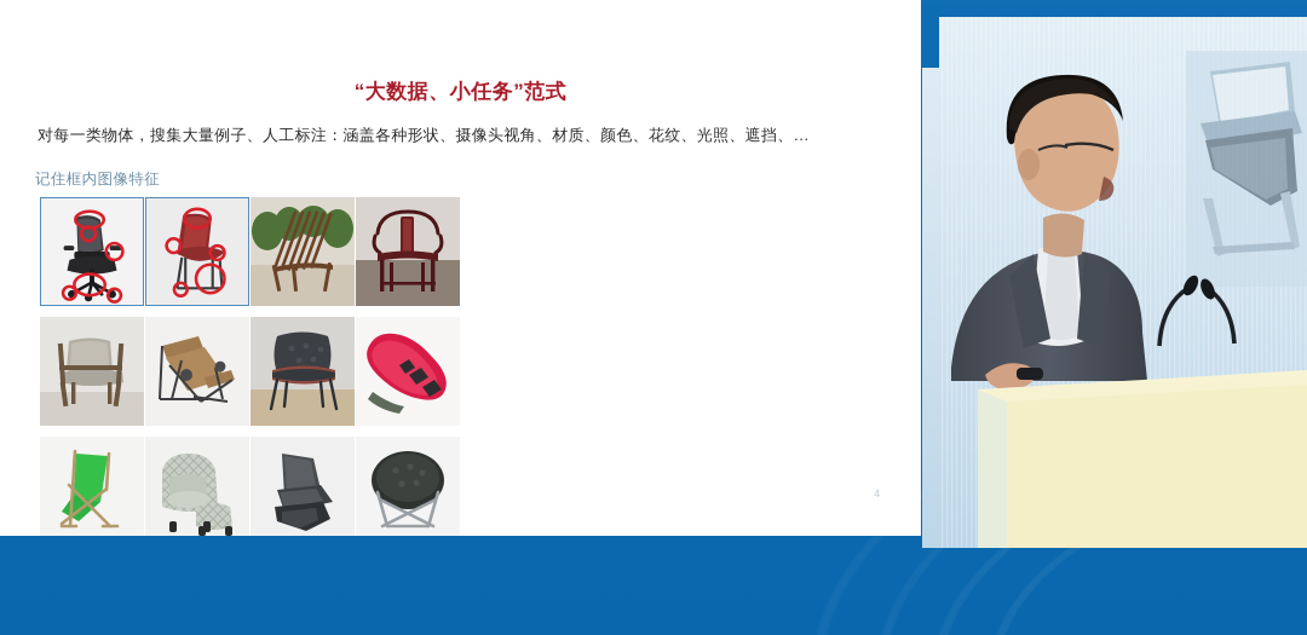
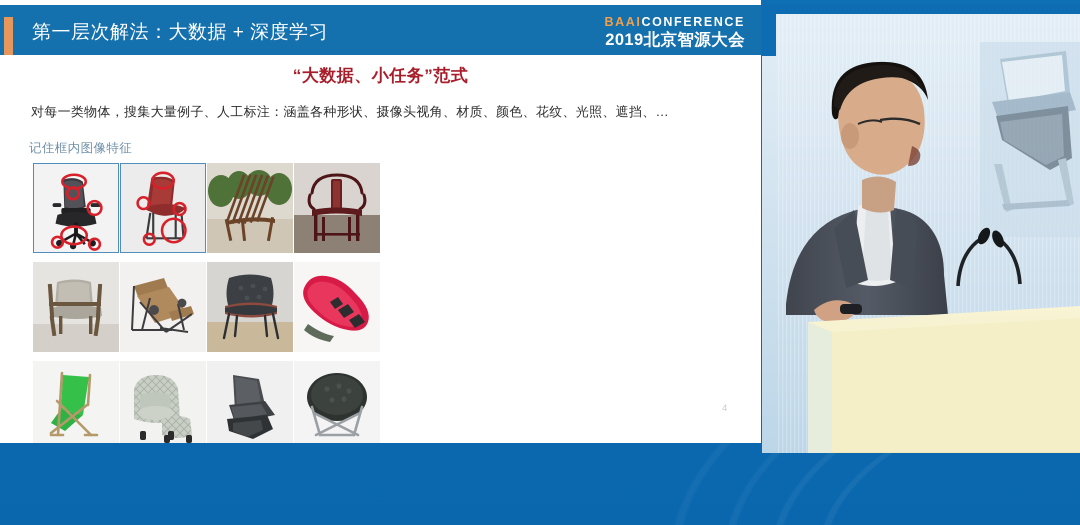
+ 第一层次解法：大数据 + 深度学习
+ BAAICONFERENCE
+ 2019北京智源大会
  “大数据、小任务”范式
  对每一类物体，搜集大量例子、人工标注：涵盖各种形状、摄像头视角、材质、颜色、花纹、光照、遮挡、…
  记住框内图像特征
  4
